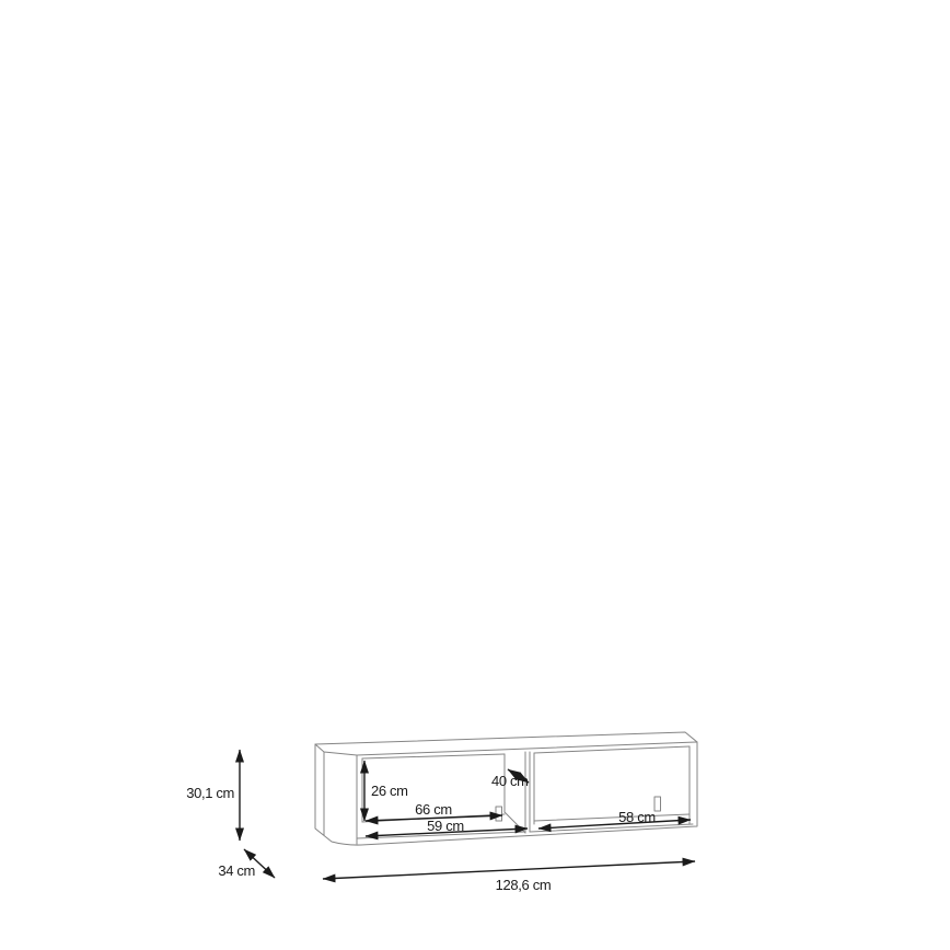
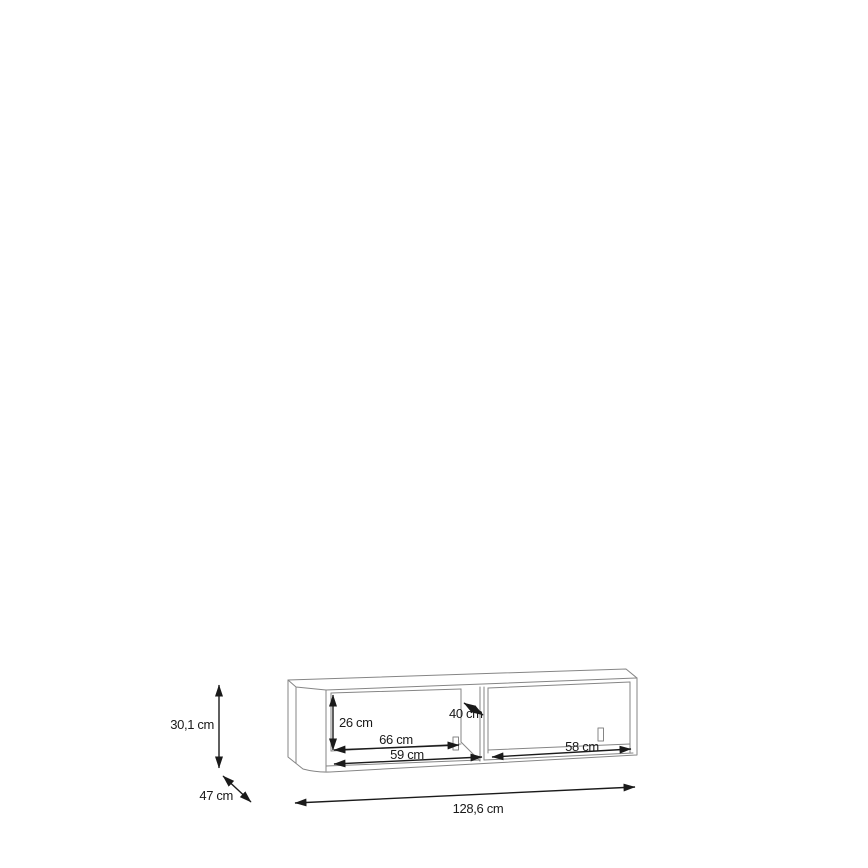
  30,1 cm
- 34 cm
+ 47 cm
  128,6 cm
  26 cm
  40 cm
  66 cm
  59 cm
  58 cm
